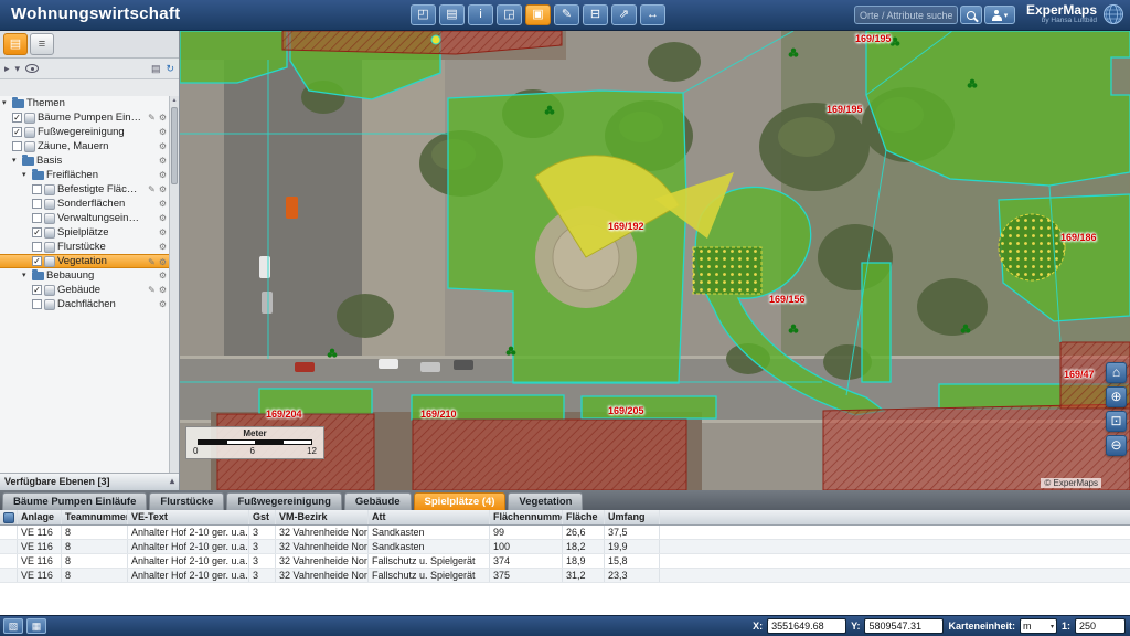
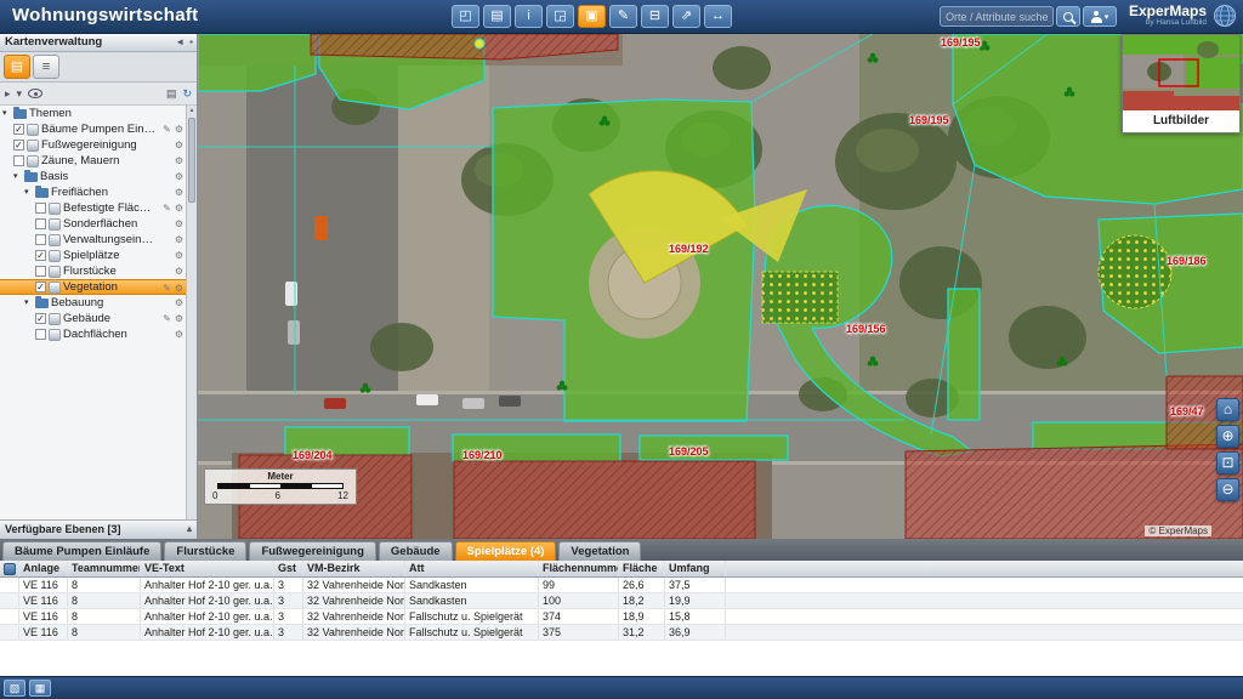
  Wohnungswirtschaft
  ◰
  ▤
  ℹ
  ◲
  ▣
  ✎
  ⊟
  ⇗
  ↔
  Orte / Attribute suche
  ExperMaps
+ Kartenverwaltung
+ ◄
+ ▪
  ▤
  ≡
  ▸
  ▾
  ▤
  ↻
  Themen
  ✓
  Bäume Pumpen Einläu
  ✎
  ⚙
  ✓
  Fußwegereinigung
  ⚙
  Zäune, Mauern
  ⚙
  Basis
  ⚙
  Freiflächen
  ⚙
  Befestigte Flächen
  ✎
  ⚙
  Sonderflächen
  ⚙
  Verwaltungseinhei
  ⚙
  ✓
  Spielplätze
  ⚙
  Flurstücke
  ⚙
  ✓
  Vegetation
  ✎
  ⚙
  Bebauung
  ⚙
  ✓
  Gebäude
  ✎
  ⚙
  Dachflächen
  ⚙
  Verfügbare Ebenen [3]
  ▴
  169/195
  169/195
  169/192
  169/186
  169/156
  169/204
  169/210
  169/205
  169/47
  Meter
  0
  6
  12
  © ExperMaps
  ⌂
  ⊕
  ⊡
  ⊖
+ Luftbilder
  Bäume Pumpen Einläufe
  Flurstücke
  Fußwegereinigung
  Gebäude
  Spielplätze (4)
  Vegetation
  Anlage
  Teamnummer
  VE-Text
  Gst
  VM-Bezirk
  Att
  Flächennumm
  Fläche
  Umfang
  VE 116
  8
  Anhalter Hof 2-10 ger. u.a.
  3
  32 Vahrenheide Nor
  Sandkasten
  99
  26,6
  37,5
  VE 116
  8
  Anhalter Hof 2-10 ger. u.a.
  3
  32 Vahrenheide Nor
  Sandkasten
  100
  18,2
  19,9
  VE 116
  8
  Anhalter Hof 2-10 ger. u.a.
  3
  32 Vahrenheide Nor
  Fallschutz u. Spielgerät
  374
  18,9
  15,8
  VE 116
  8
  Anhalter Hof 2-10 ger. u.a.
  3
  32 Vahrenheide Nor
  Fallschutz u. Spielgerät
  375
  31,2
- 23,3
+ 36,9
  ▧
  ▦
- X:
- 3551649.68
- Y:
- 5809547.31
- Karteneinheit:
- m
- 1:
- 250
